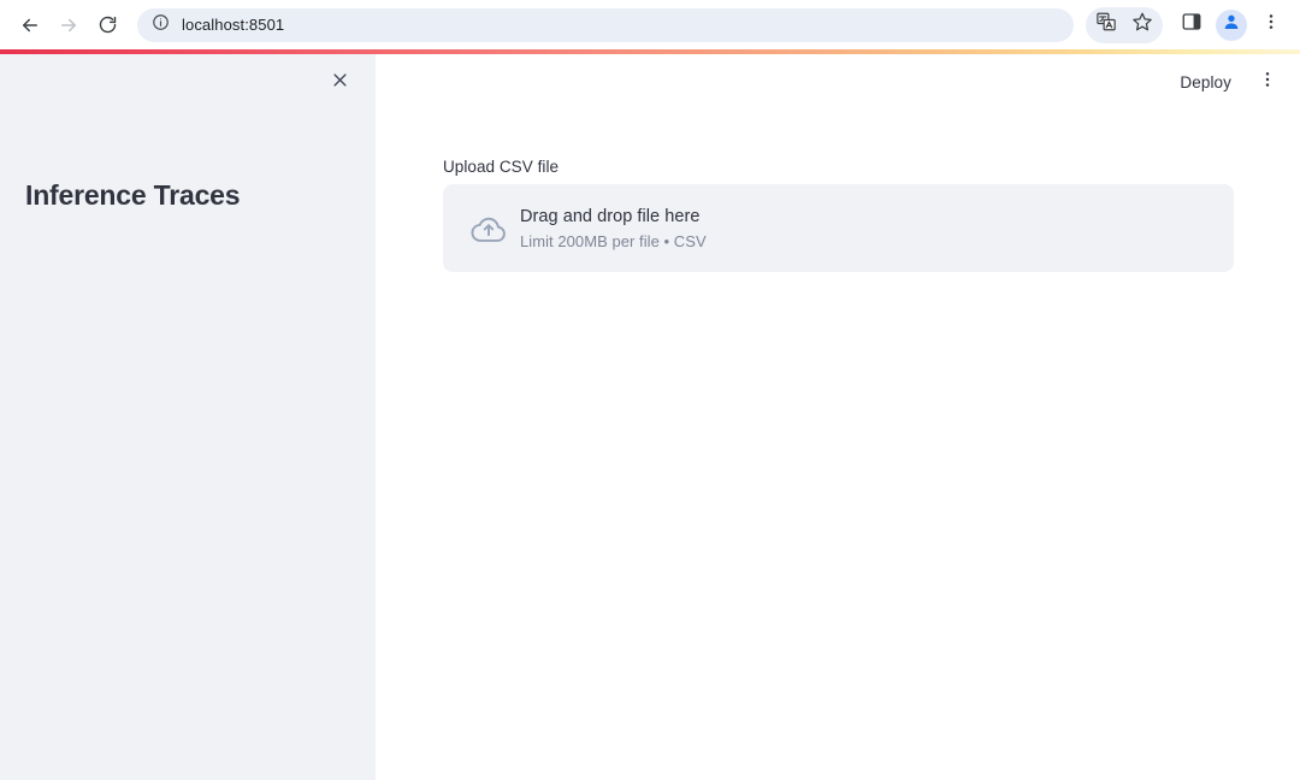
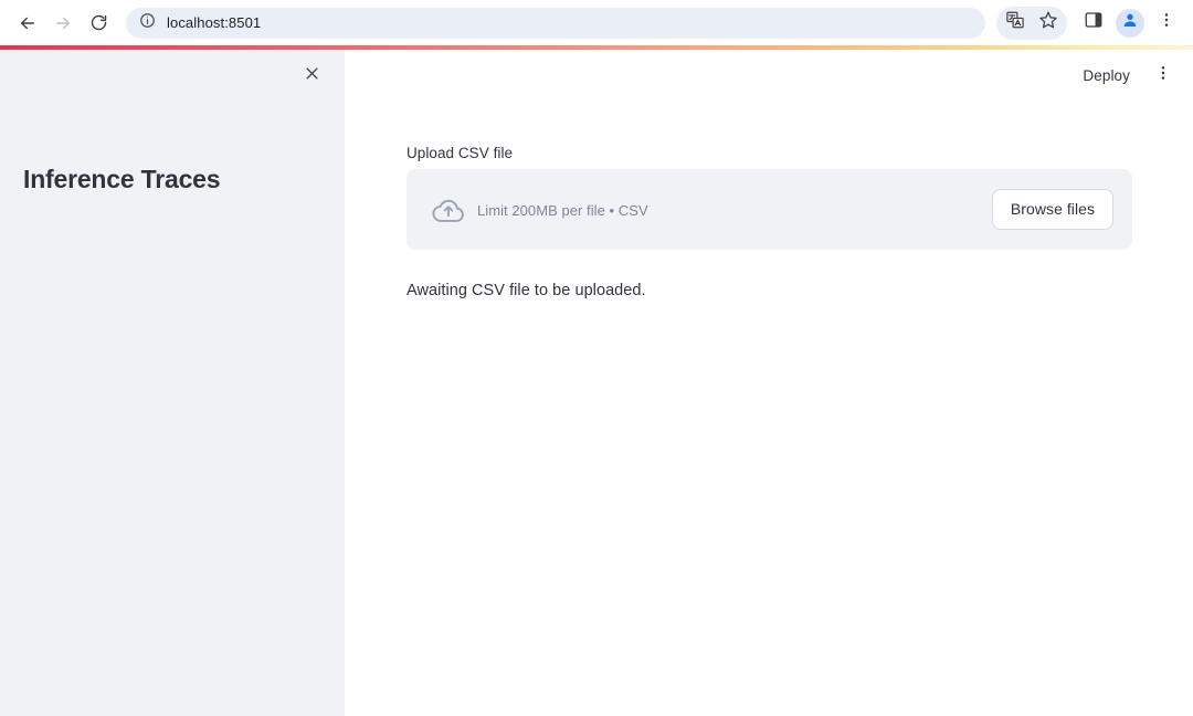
  localhost:8501
  Inference Traces
  Deploy
  Upload CSV file
- Drag and drop file here
  Limit 200MB per file • CSV
+ Browse files
+ Awaiting CSV file to be uploaded.
